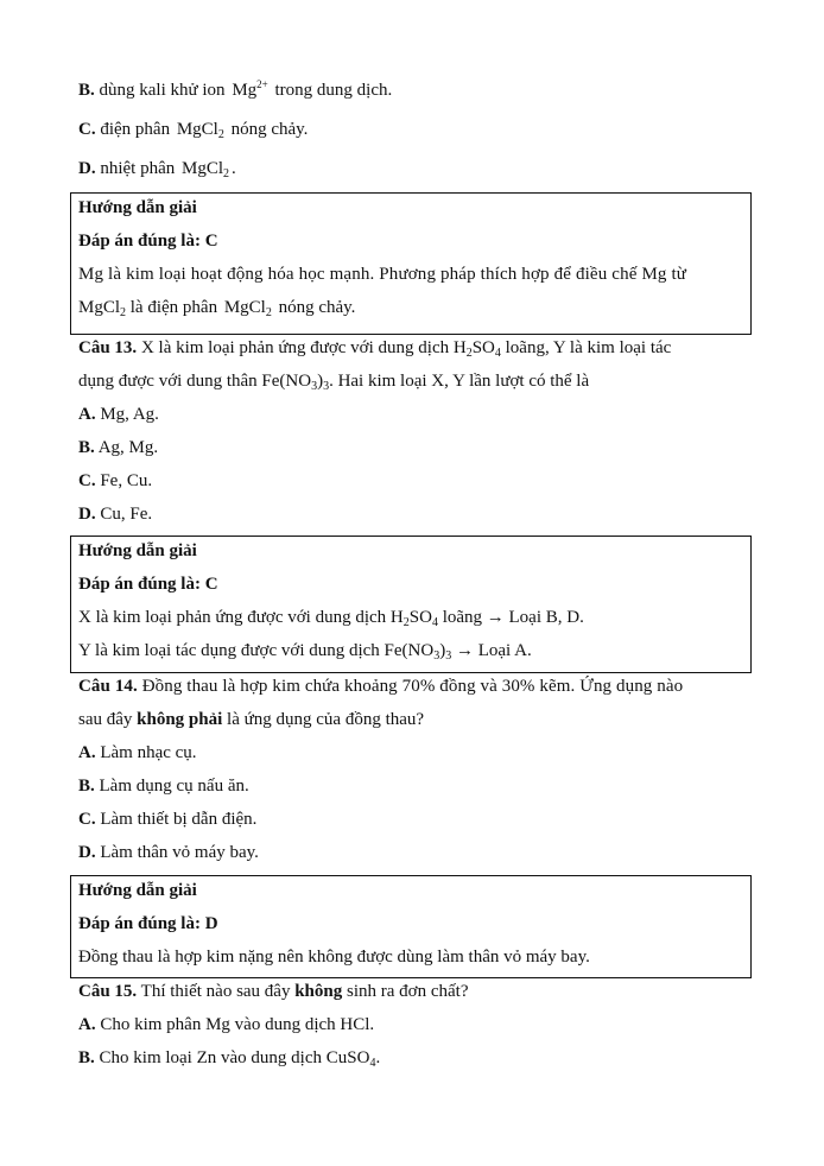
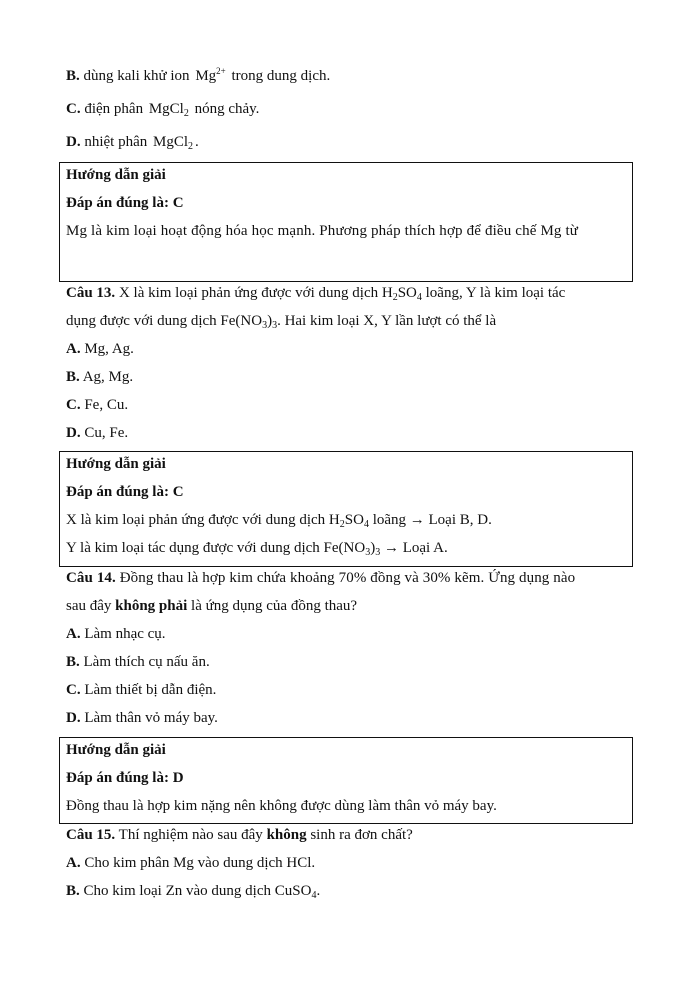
  B. dùng kali khử ion Mg2+ trong dung dịch.
  C. điện phân MgCl2 nóng chảy.
  D. nhiệt phân MgCl2 .
  Hướng dẫn giải
  Đáp án đúng là: C
  Mg là kim loại hoạt động hóa học mạnh. Phương pháp thích hợp để điều chế Mg từ
- MgCl2 là điện phân MgCl2 nóng chảy.
  Câu 13. X là kim loại phản ứng được với dung dịch H2SO4 loãng, Y là kim loại tác
- dụng được với dung thân Fe(NO3)3. Hai kim loại X, Y lần lượt có thể là
+ dụng được với dung dịch Fe(NO3)3. Hai kim loại X, Y lần lượt có thể là
  A. Mg, Ag.
  B. Ag, Mg.
  C. Fe, Cu.
  D. Cu, Fe.
  Hướng dẫn giải
  Đáp án đúng là: C
  X là kim loại phản ứng được với dung dịch H2SO4 loãng → Loại B, D.
  Y là kim loại tác dụng được với dung dịch Fe(NO3)3 → Loại A.
  Câu 14. Đồng thau là hợp kim chứa khoảng 70% đồng và 30% kẽm. Ứng dụng nào
  sau đây không phải là ứng dụng của đồng thau?
  A. Làm nhạc cụ.
- B. Làm dụng cụ nấu ăn.
+ B. Làm thích cụ nấu ăn.
  C. Làm thiết bị dẫn điện.
  D. Làm thân vỏ máy bay.
  Hướng dẫn giải
  Đáp án đúng là: D
  Đồng thau là hợp kim nặng nên không được dùng làm thân vỏ máy bay.
- Câu 15. Thí thiết nào sau đây không sinh ra đơn chất?
+ Câu 15. Thí nghiệm nào sau đây không sinh ra đơn chất?
  A. Cho kim phân Mg vào dung dịch HCl.
  B. Cho kim loại Zn vào dung dịch CuSO4.
